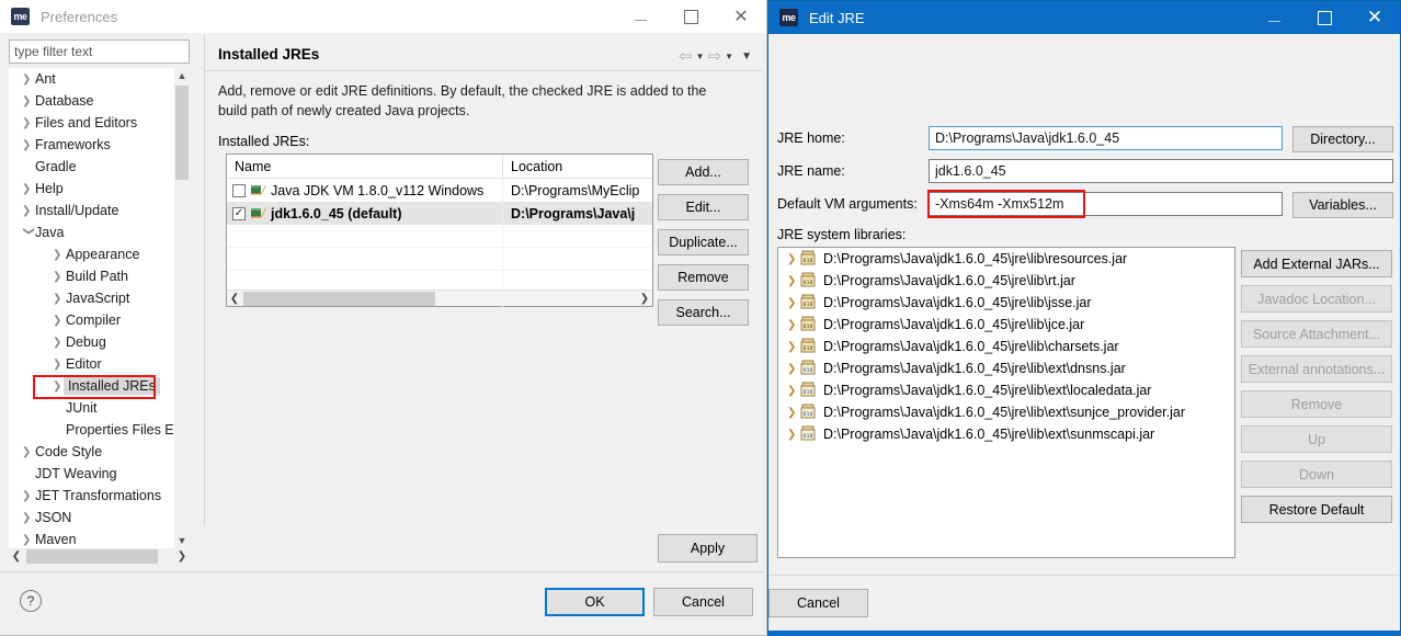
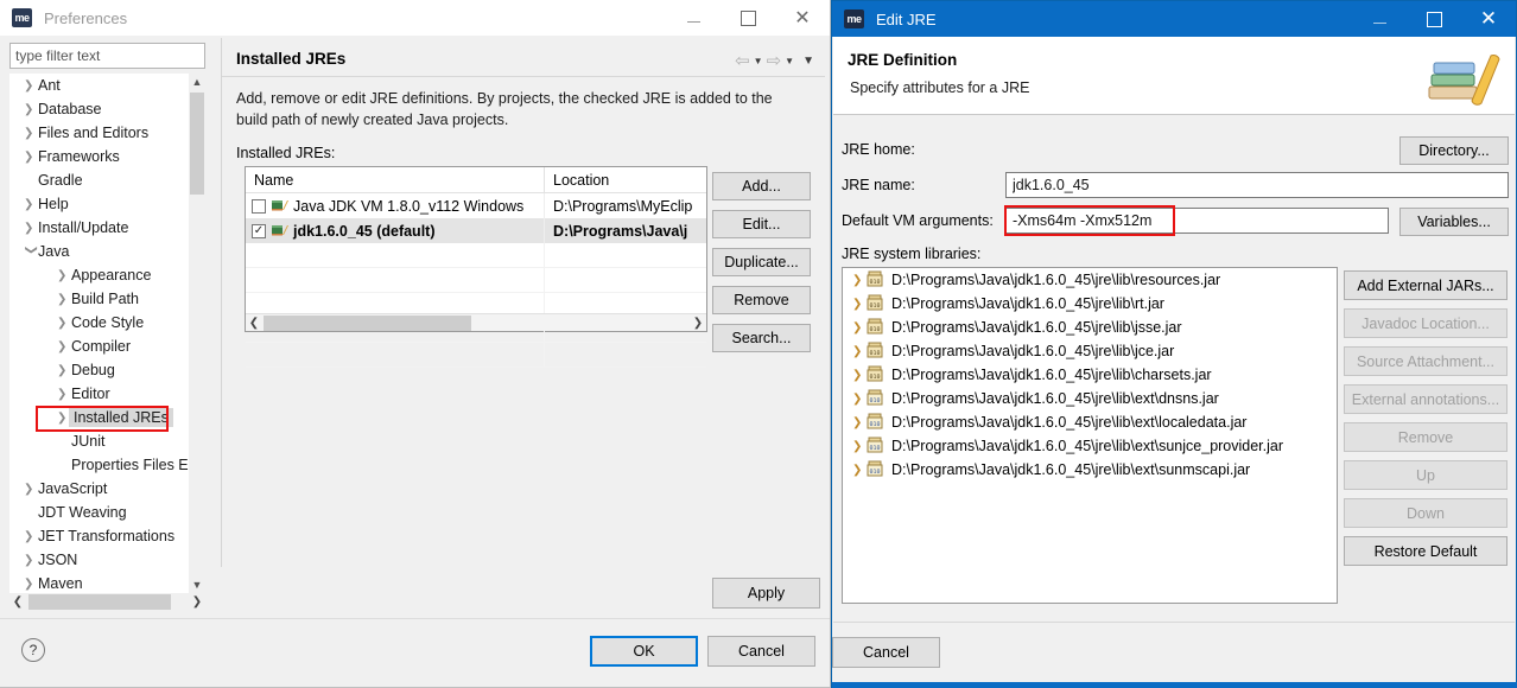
  me
  Preferences
  ✕
  type filter text
  ❯
  Ant
  ❯
  Database
  ❯
  Files and Editors
  ❯
  Frameworks
  Gradle
  ❯
  Help
  ❯
  Install/Update
  Java
  ❯
  Appearance
  ❯
  Build Path
  ❯
- JavaScript
+ Code Style
  ❯
  Compiler
  ❯
  Debug
  ❯
  Editor
  ❯
  Installed JREs
  JUnit
  Properties Files E
  ❯
- Code Style
+ JavaScript
  JDT Weaving
  ❯
  JET Transformations
  ❯
  JSON
  ❯
  Maven
  ▲
  ▼
  ❮
  ❯
  Installed JREs
  ⇦
  ▼
  ⇨
  ▼
  ▼
- Add, remove or edit JRE definitions. By default, the checked JRE is added to the build path of newly created Java projects.
+ Add, remove or edit JRE definitions. By projects, the checked JRE is added to the build path of newly created Java projects.
  Installed JREs:
  Name
  Location
  Java JDK VM 1.8.0_v112 Windows
  D:\Programs\MyEclip
  ✓
  jdk1.6.0_45 (default)
  D:\Programs\Java\j
  ❮
  ❯
  Add...
  Edit...
  Duplicate...
  Remove
  Search...
  Apply
  ?
  OK
  Cancel
  me
  Edit JRE
  ✕
+ JRE Definition
+ Specify attributes for a JRE
  JRE home:
- D:\Programs\Java\jdk1.6.0_45
  Directory...
  JRE name:
  jdk1.6.0_45
  Default VM arguments:
  -Xms64m -Xmx512m
  Variables...
  JRE system libraries:
  ❯
  D:\Programs\Java\jdk1.6.0_45\jre\lib\resources.jar
  ❯
  D:\Programs\Java\jdk1.6.0_45\jre\lib\rt.jar
  ❯
  D:\Programs\Java\jdk1.6.0_45\jre\lib\jsse.jar
  ❯
  D:\Programs\Java\jdk1.6.0_45\jre\lib\jce.jar
  ❯
  D:\Programs\Java\jdk1.6.0_45\jre\lib\charsets.jar
  ❯
  D:\Programs\Java\jdk1.6.0_45\jre\lib\ext\dnsns.jar
  ❯
  D:\Programs\Java\jdk1.6.0_45\jre\lib\ext\localedata.jar
  ❯
  D:\Programs\Java\jdk1.6.0_45\jre\lib\ext\sunjce_provider.jar
  ❯
  D:\Programs\Java\jdk1.6.0_45\jre\lib\ext\sunmscapi.jar
  Add External JARs...
  Javadoc Location...
  Source Attachment...
  External annotations...
  Remove
  Up
  Down
  Restore Default
  Cancel
